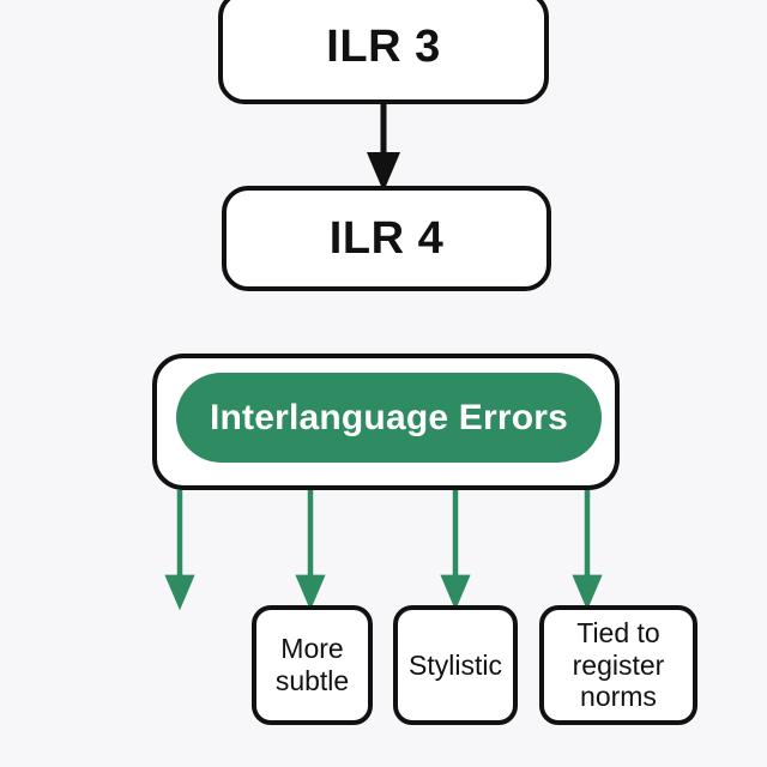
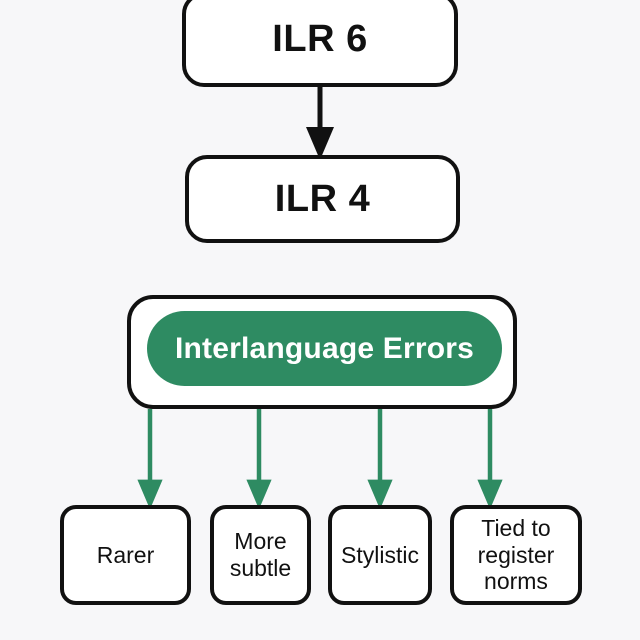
- ILR 3
+ ILR 6
  ILR 4
  Interlanguage Errors
+ Rarer
  More
  subtle
  Stylistic
  Tied to
  register
  norms
